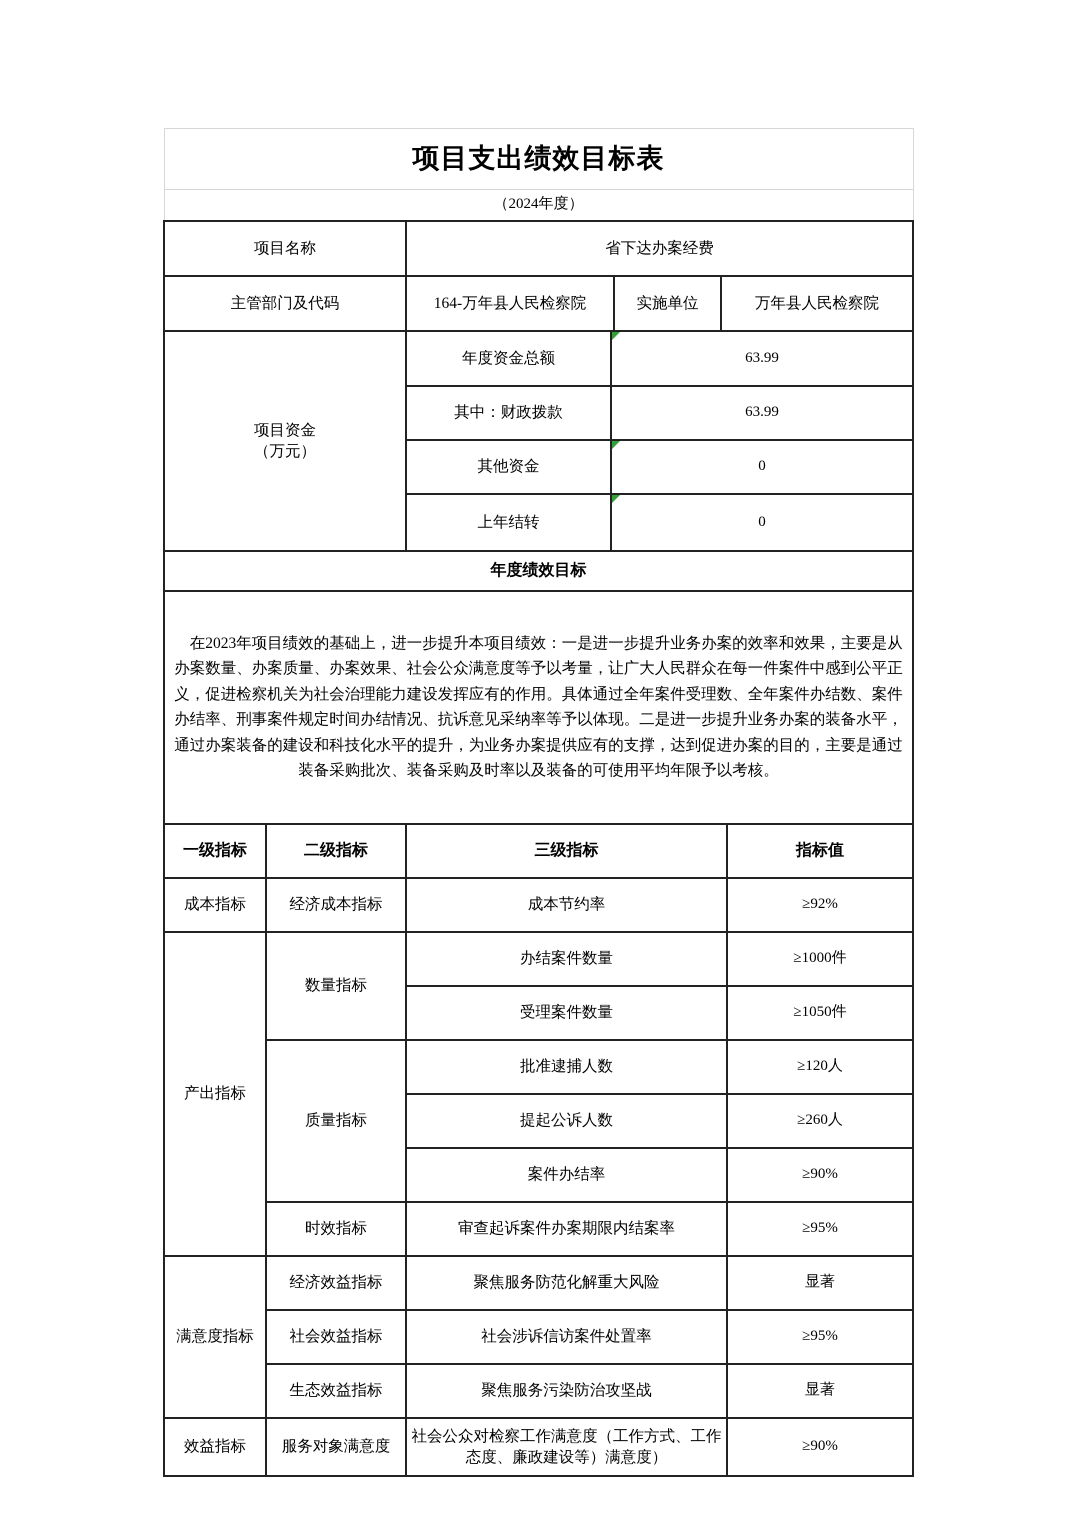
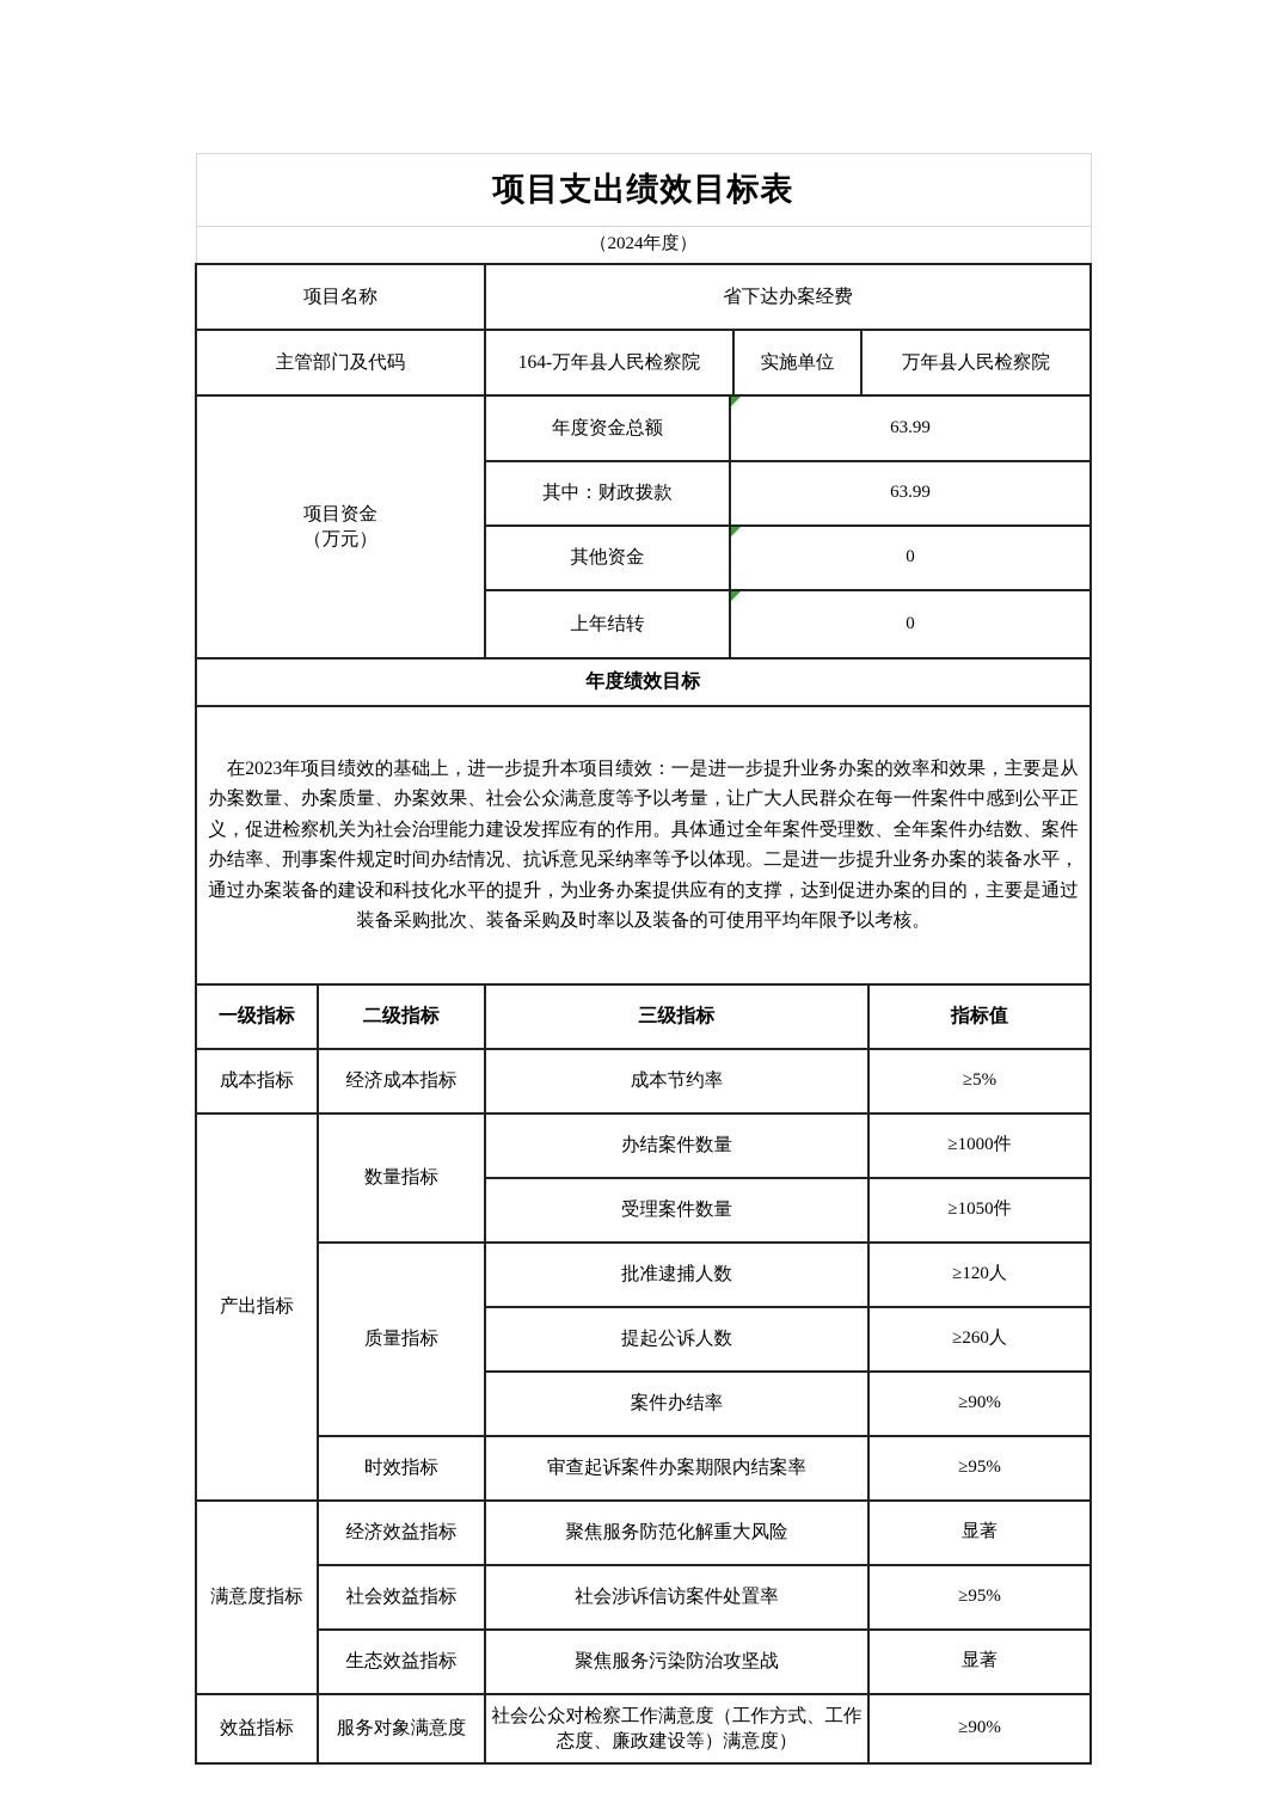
  项目支出绩效目标表
  （2024年度）
  项目名称	省下达办案经费
  主管部门及代码	164-万年县人民检察院	实施单位	万年县人民检察院
  项目资金 （万元）	年度资金总额	63.99
  其中：财政拨款	63.99
  其他资金	0
  上年结转	0
  年度绩效目标
  在2023年项目绩效的基础上，进一步提升本项目绩效：一是进一步提升业务办案的效率和效果，主要是从办案数量、办案质量、办案效果、社会公众满意度等予以考量，让广大人民群众在每一件案件中感到公平正义，促进检察机关为社会治理能力建设发挥应有的作用。具体通过全年案件受理数、全年案件办结数、案件办结率、刑事案件规定时间办结情况、抗诉意见采纳率等予以体现。二是进一步提升业务办案的装备水平，通过办案装备的建设和科技化水平的提升，为业务办案提供应有的支撑，达到促进办案的目的，主要是通过装备采购批次、装备采购及时率以及装备的可使用平均年限予以考核。
  一级指标	二级指标	三级指标	指标值
- 成本指标	经济成本指标	成本节约率	≥92%
+ 成本指标	经济成本指标	成本节约率	≥5%
  产出指标	数量指标	办结案件数量	≥1000件
  受理案件数量	≥1050件
  质量指标	批准逮捕人数	≥120人
  提起公诉人数	≥260人
  案件办结率	≥90%
  时效指标	审查起诉案件办案期限内结案率	≥95%
  满意度指标	经济效益指标	聚焦服务防范化解重大风险	显著
  社会效益指标	社会涉诉信访案件处置率	≥95%
  生态效益指标	聚焦服务污染防治攻坚战	显著
  效益指标	服务对象满意度	社会公众对检察工作满意度（工作方式、工作态度、廉政建设等）满意度）	≥90%
